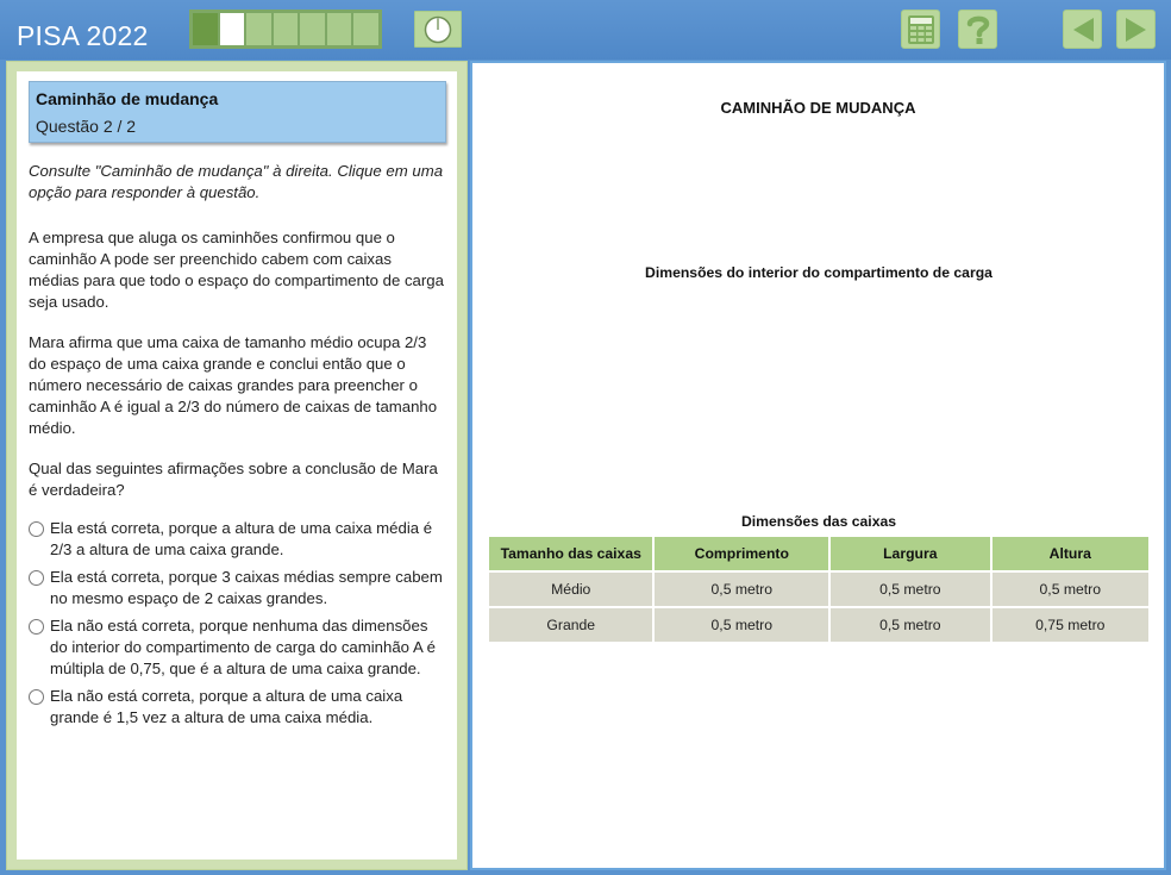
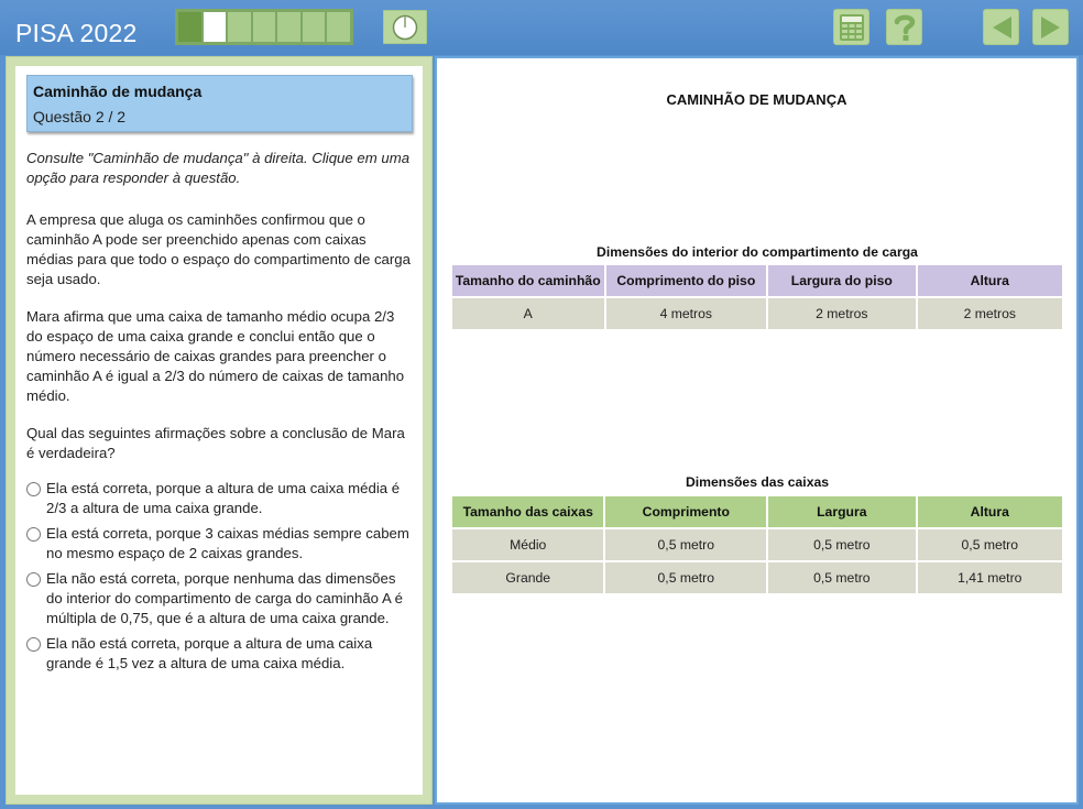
  PISA 2022
  Caminhão de mudança
  Questão 2 / 2
  Consulte "Caminhão de mudança" à direita. Clique em uma opção para responder à questão.
- A empresa que aluga os caminhões confirmou que o caminhão A pode ser preenchido cabem com caixas médias para que todo o espaço do compartimento de carga seja usado.
+ A empresa que aluga os caminhões confirmou que o caminhão A pode ser preenchido apenas com caixas médias para que todo o espaço do compartimento de carga seja usado.
  Mara afirma que uma caixa de tamanho médio ocupa 2/3 do espaço de uma caixa grande e conclui então que o número necessário de caixas grandes para preencher o caminhão A é igual a 2/3 do número de caixas de tamanho médio.
  Qual das seguintes afirmações sobre a conclusão de Mara é verdadeira?
  Ela está correta, porque a altura de uma caixa média é 2/3 a altura de uma caixa grande.
  Ela está correta, porque 3 caixas médias sempre cabem no mesmo espaço de 2 caixas grandes.
  Ela não está correta, porque nenhuma das dimensões do interior do compartimento de carga do caminhão A é múltipla de 0,75, que é a altura de uma caixa grande.
  Ela não está correta, porque a altura de uma caixa grande é 1,5 vez a altura de uma caixa média.
  CAMINHÃO DE MUDANÇA
  Dimensões do interior do compartimento de carga
+ Tamanho do caminhão	Comprimento do piso	Largura do piso	Altura
+ A	4 metros	2 metros	2 metros
  Dimensões das caixas
  Tamanho das caixas	Comprimento	Largura	Altura
  Médio	0,5 metro	0,5 metro	0,5 metro
- Grande	0,5 metro	0,5 metro	0,75 metro
+ Grande	0,5 metro	0,5 metro	1,41 metro
